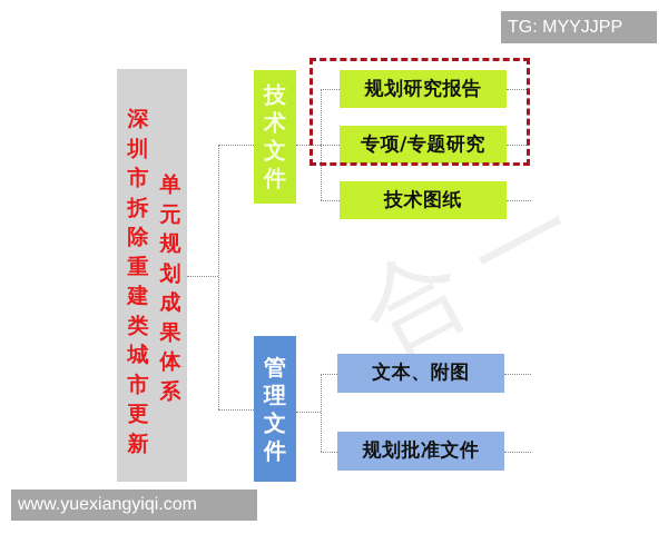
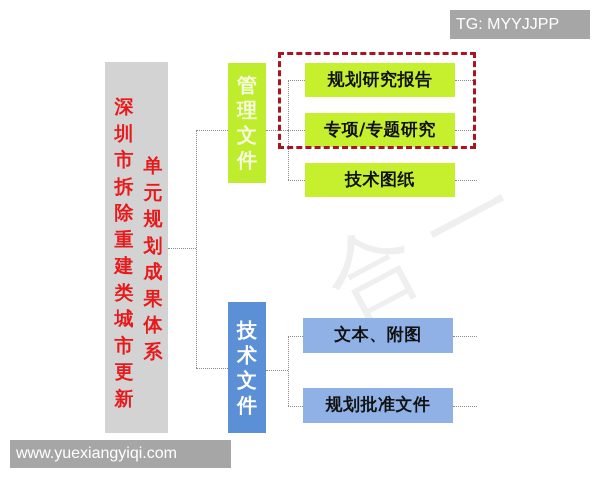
  深圳市拆除重建类城市更新
  单元规划成果体系
- 技术文件
+ 管理文件
  规划研究报告
  专项/专题研究
  技术图纸
- 管理文件
+ 技术文件
  文本、附图
  规划批准文件
  TG: MYYJJPP
  www.yuexiangyiqi.com
